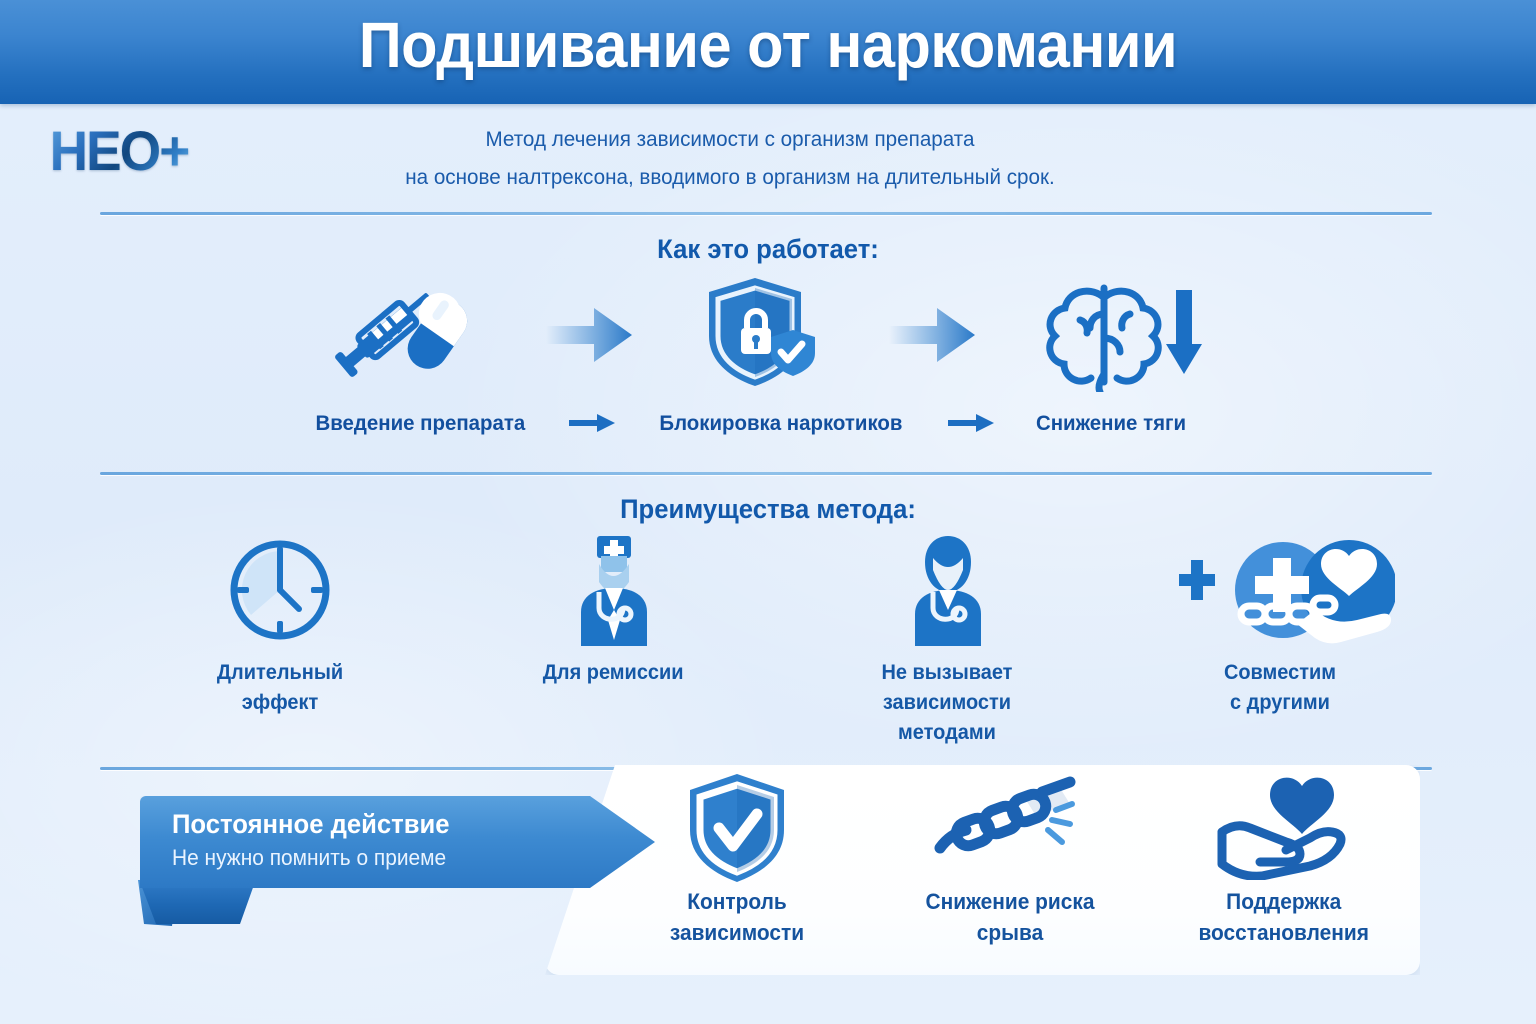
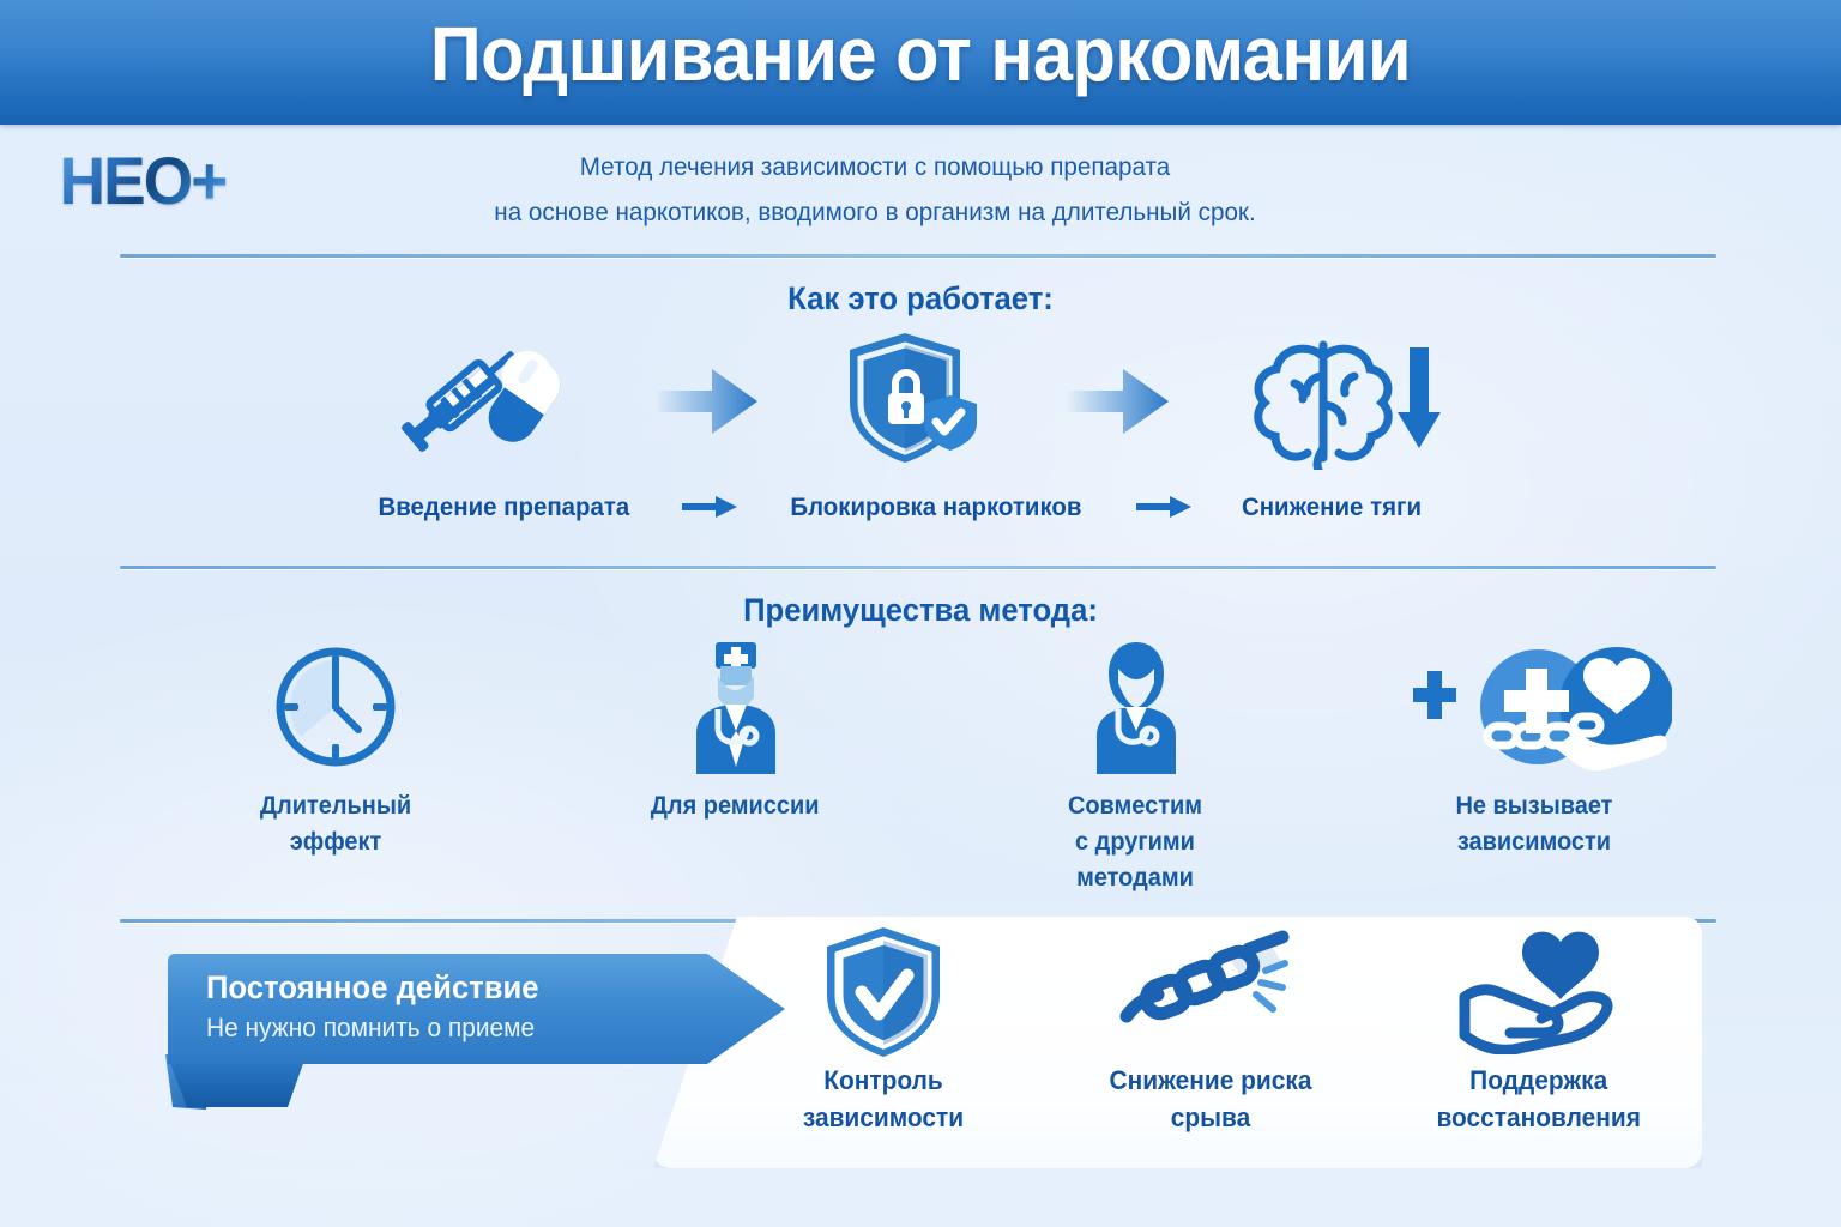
  Подшивание от наркомании
  НЕО+
- Метод лечения зависимости с организм препарата
+ Метод лечения зависимости с помощью препарата
- на основе налтрексона, вводимого в организм на длительный срок.
+ на основе наркотиков, вводимого в организм на длительный срок.
  Как это работает:
  Введение препарата
  Блокировка наркотиков
  Снижение тяги
  Преимущества метода:
  Длительный эффект
  Для ремиссии
- Не вызывает
+ Совместим
- зависимости
+ с другими
  методами
- Совместим
+ Не вызывает
- с другими
+ зависимости
  Контроль зависимости
  Снижение риска срыва
  Поддержка
  восстановления
  Постоянное действие
  Не нужно помнить о приеме
